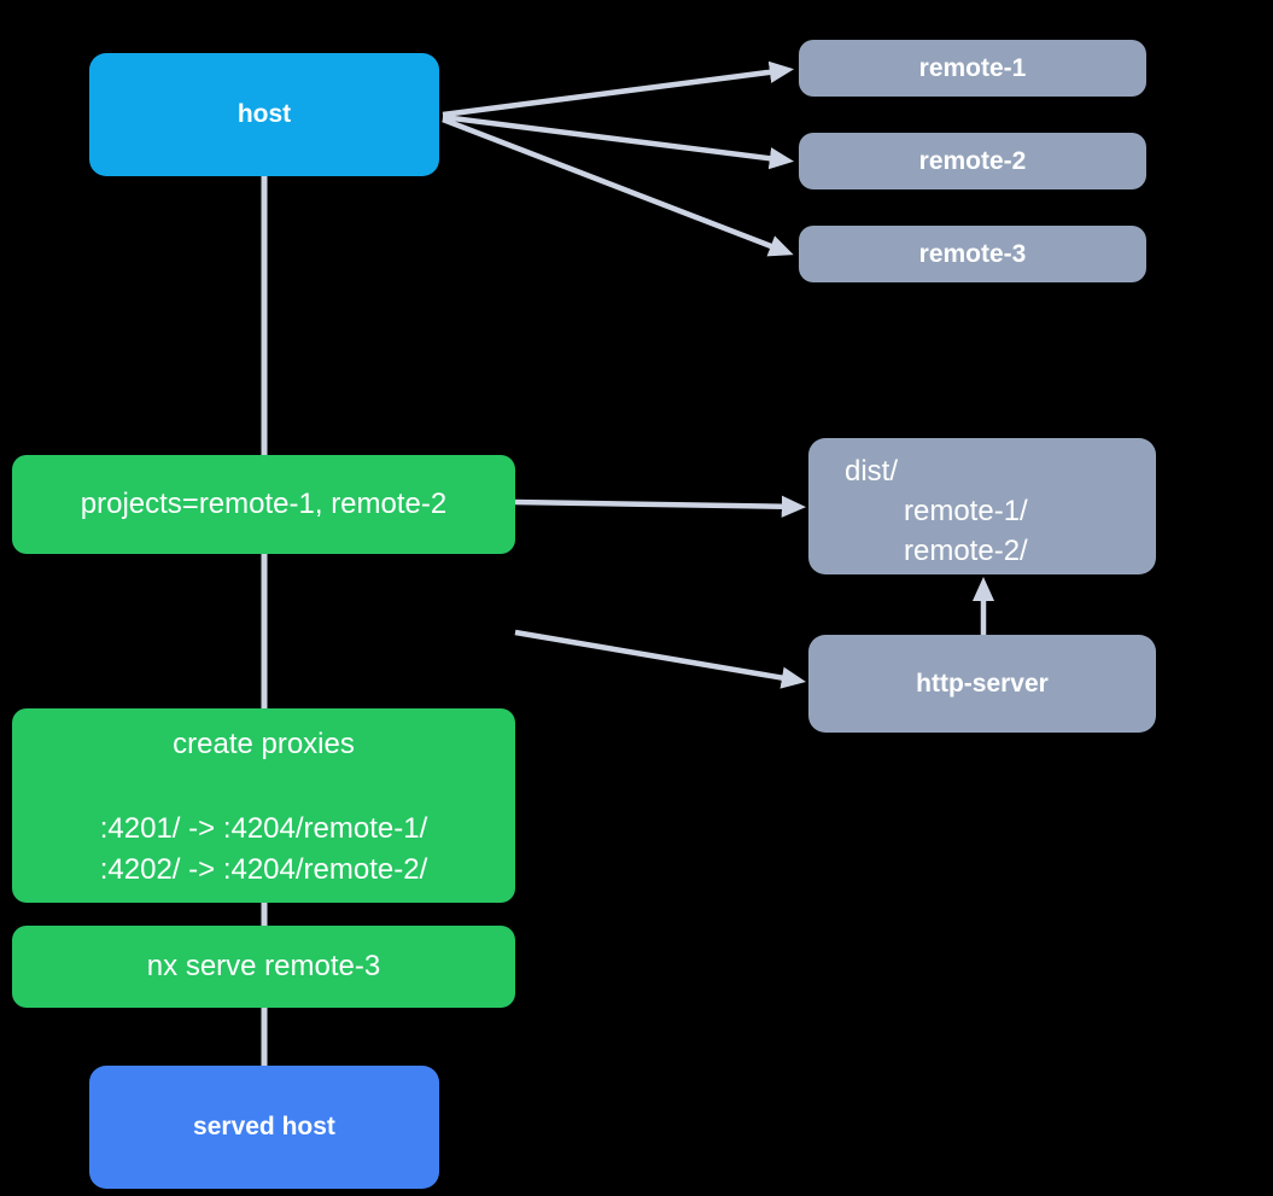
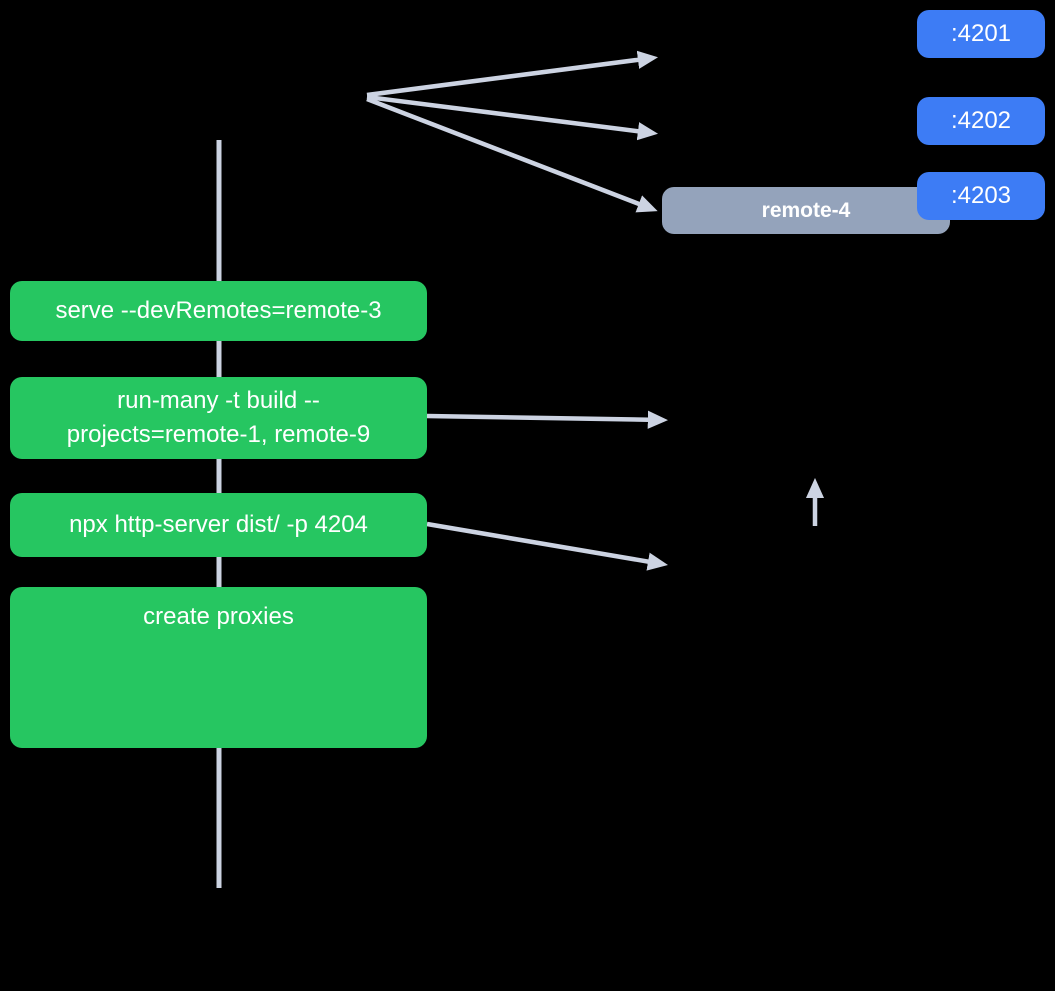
- host
- remote-1
- remote-2
- remote-3
+ remote-4
+ :4201
+ :4202
+ :4203
+ serve --devRemotes=remote-3
+ run-many -t build --
- projects=remote-1, remote-2
+ projects=remote-1, remote-9
+ npx http-server dist/ -p 4204
  create proxies
- :4201/ -> :4204/remote-1/
- :4202/ -> :4204/remote-2/
- nx serve remote-3
- dist/
- remote-1/
- remote-2/
- http-server
- served host
